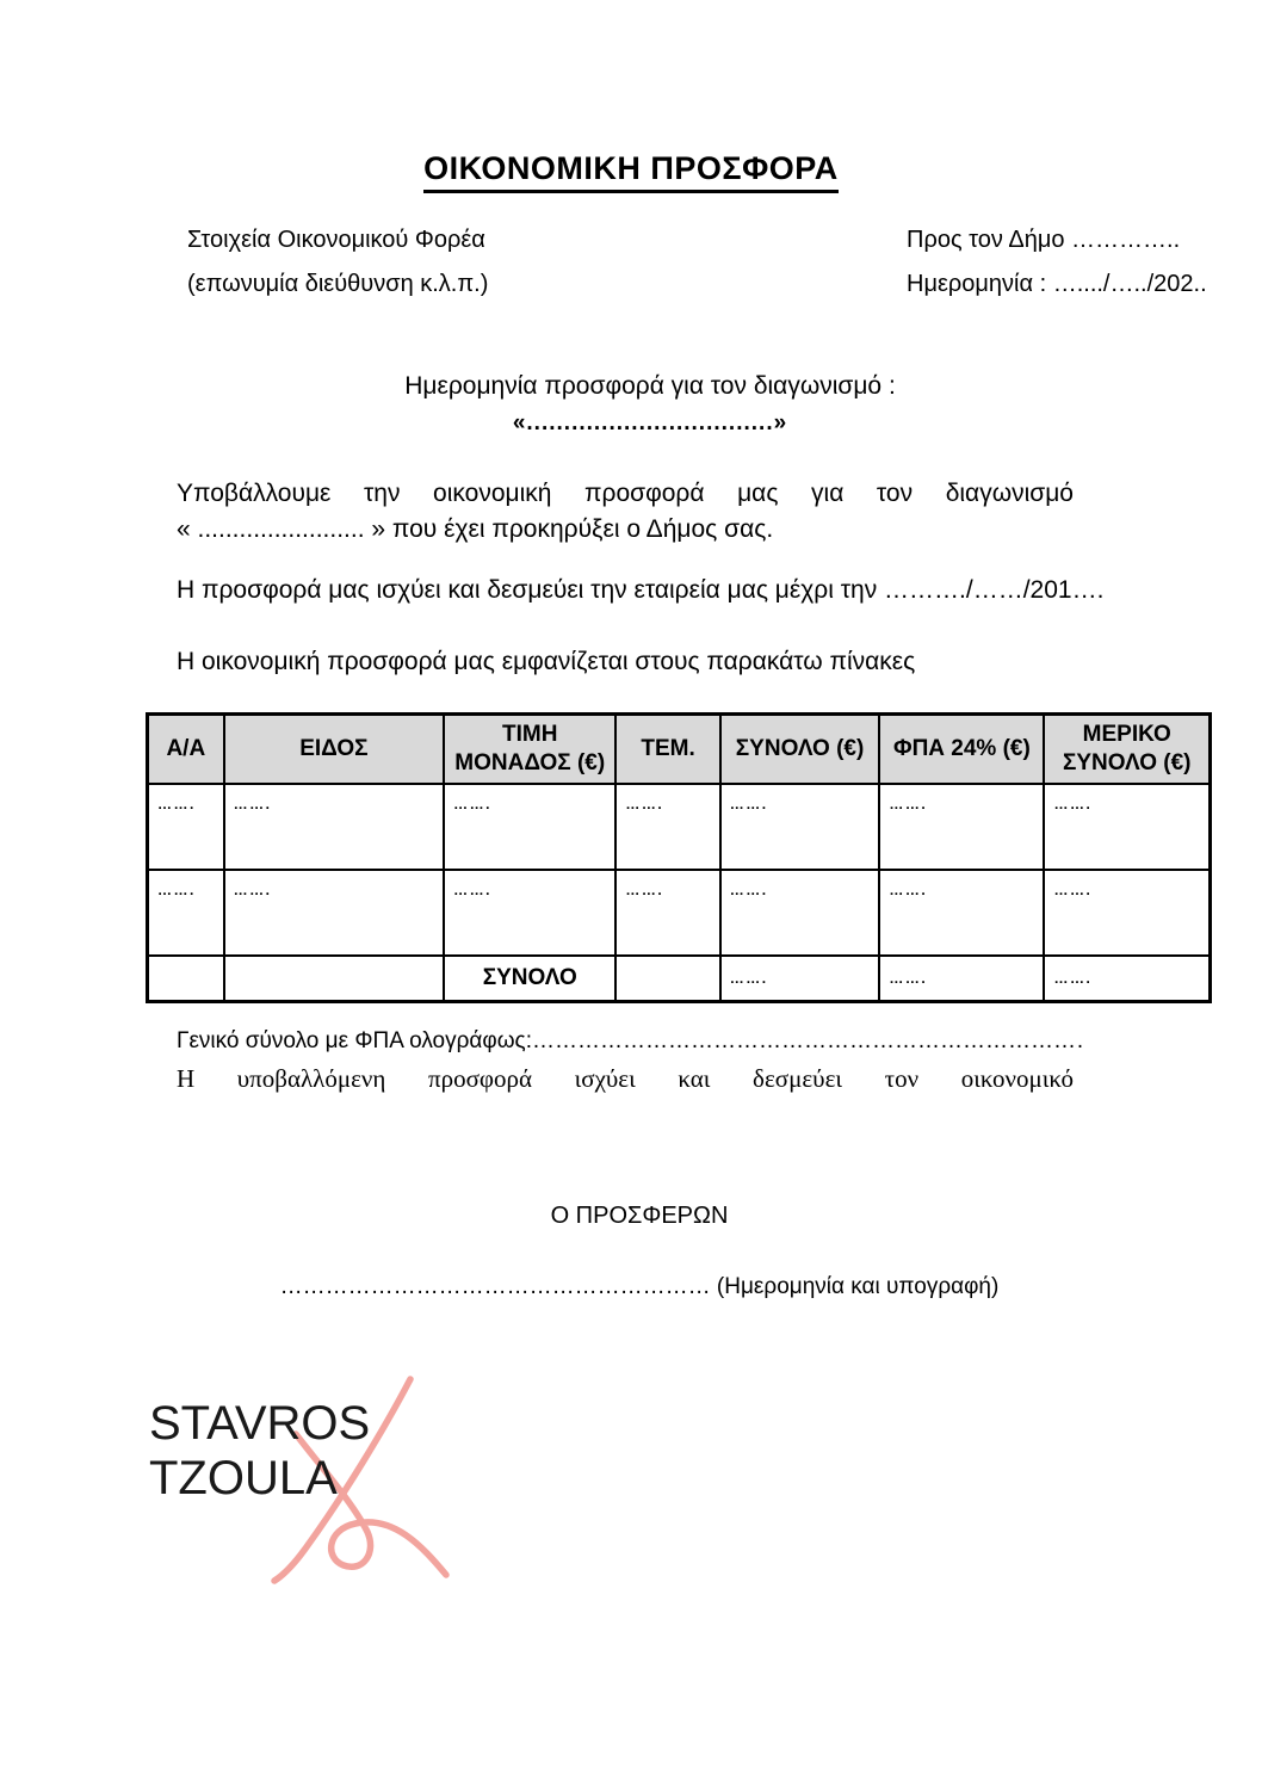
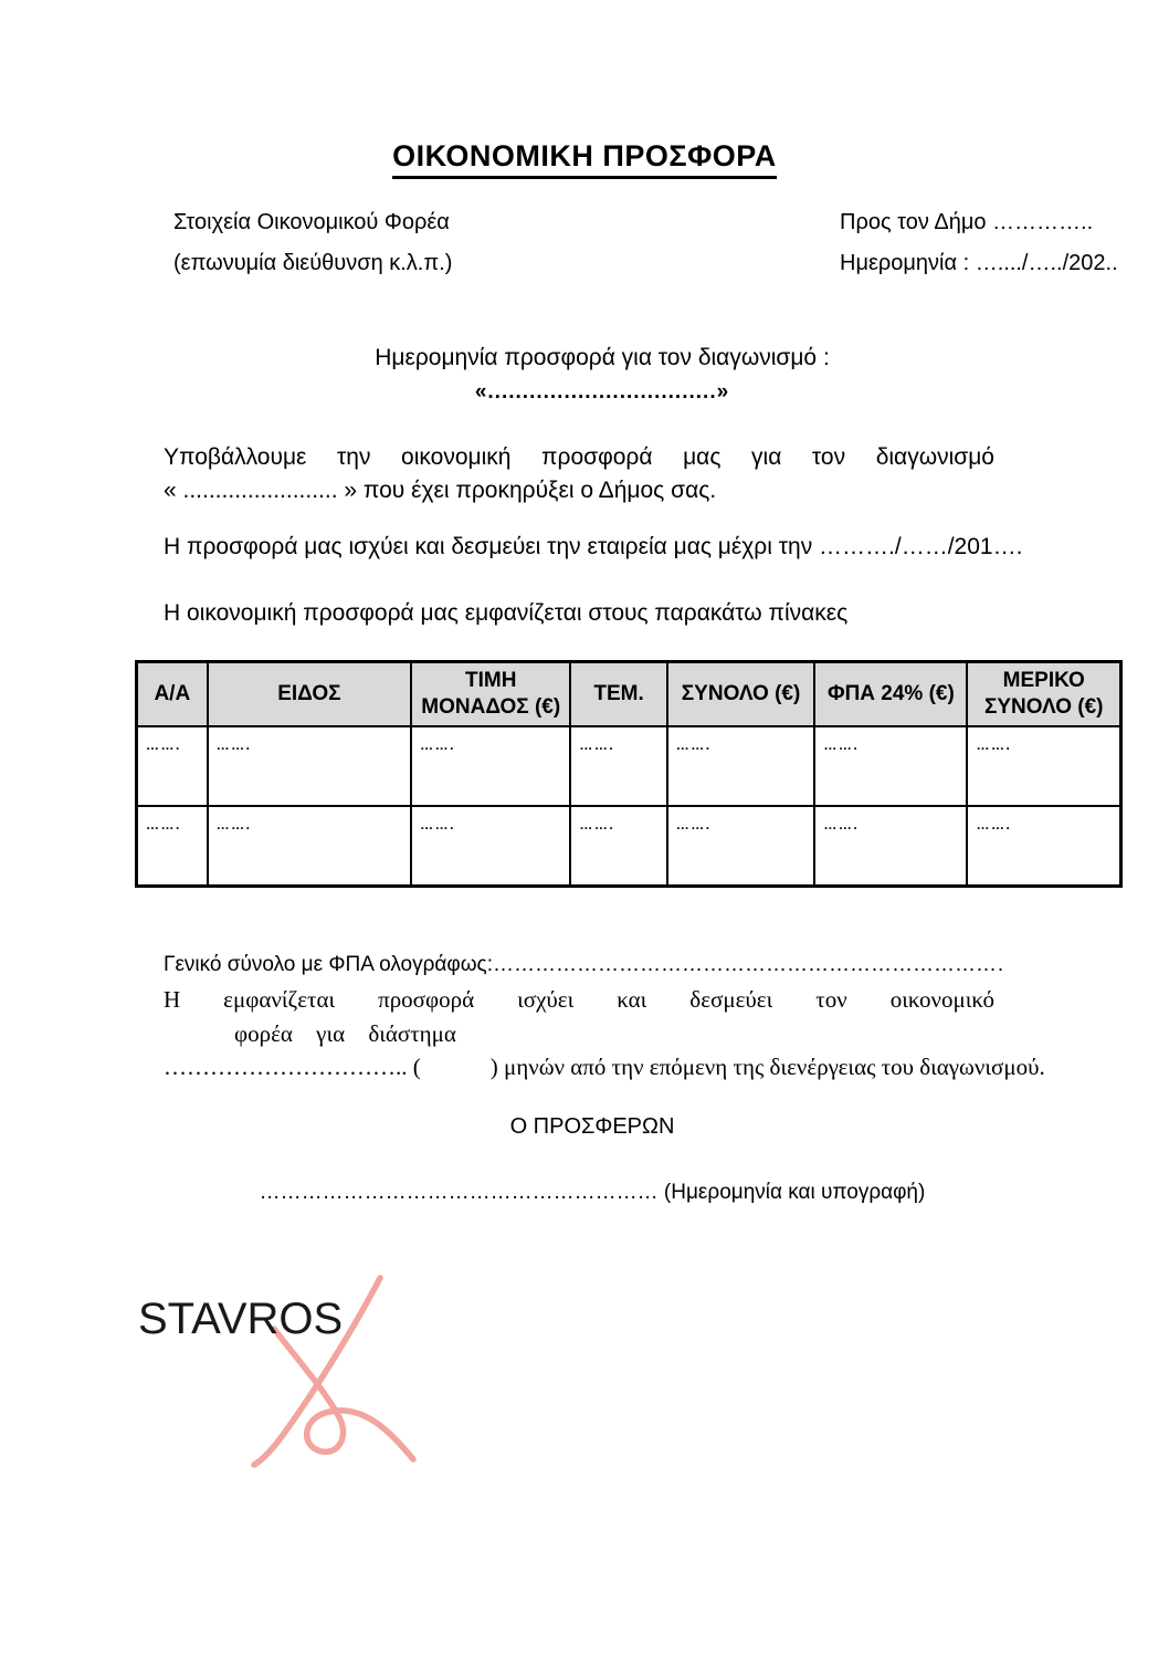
  ΟΙΚΟΝΟΜΙΚΗ ΠΡΟΣΦΟΡΑ
  Στοιχεία Οικονομικού Φορέα
  (επωνυμία διεύθυνση κ.λ.π.)
  Προς τον Δήμο …………..
  Ημερομηνία : …..../…../202..
  Ημερομηνία προσφορά για τον διαγωνισμό :
  «.................................»
  Υποβάλλουμε την οικονομική προσφορά μας για τον διαγωνισμό
  « ........................ » που έχει προκηρύξει ο Δήμος σας.
  Η προσφορά μας ισχύει και δεσμεύει την εταιρεία μας μέχρι την ………./……/201….
  Η οικονομική προσφορά μας εμφανίζεται στους παρακάτω πίνακες
  Α/Α	ΕΙΔΟΣ	ΤΙΜΗ ΜΟΝΑΔΟΣ (€)	ΤΕΜ.	ΣΥΝΟΛΟ (€)	ΦΠΑ 24% (€)	ΜΕΡΙΚΟ ΣΥΝΟΛΟ (€)
  …….	…….	…….	…….	…….	…….	…….
  …….	…….	…….	…….	…….	…….	…….
- 		ΣΥΝΟΛΟ		…….	…….	…….
  Γενικό σύνολο με ΦΠΑ ολογράφως:………………………………………………………………
- Η υποβαλλόμενη προσφορά ισχύει και δεσμεύει τον οικονομικό
+ Η εμφανίζεται προσφορά ισχύει και δεσμεύει τον οικονομικό
+ φορέα για διάστημα
+ ………………………….. ( ) μηνών από την επόμενη της διενέργειας του διαγωνισμού.
  Ο ΠΡΟΣΦΕΡΩΝ
  ………………………………………………… (Ημερομηνία και υπογραφή)
  STAVROS
- TZOULA
